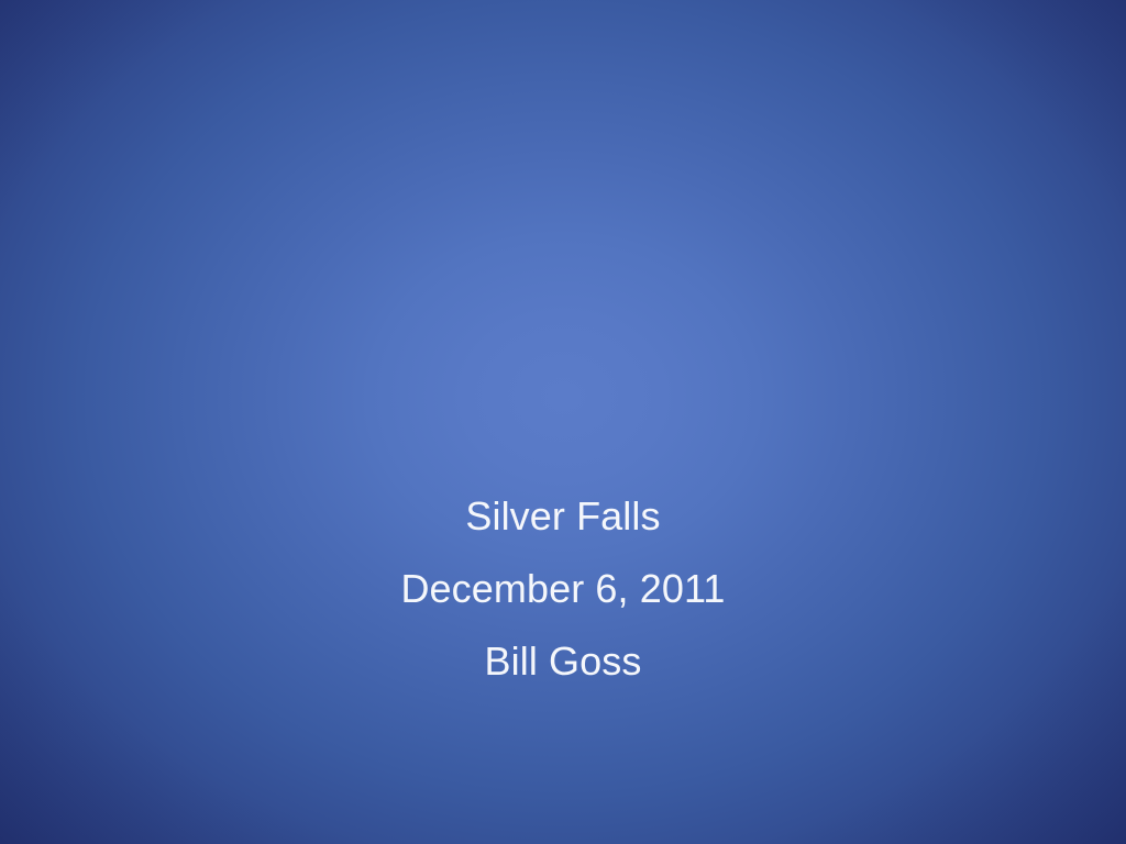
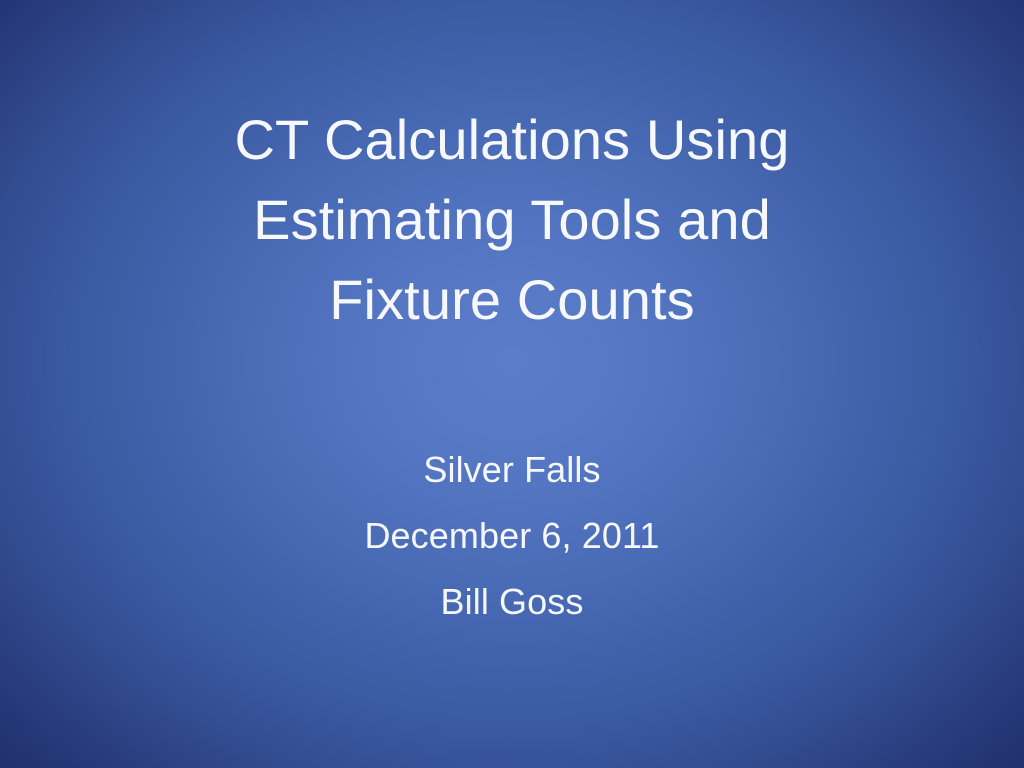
+ CT Calculations Using
+ Estimating Tools and
+ Fixture Counts
  Silver Falls
  December 6, 2011
  Bill Goss
